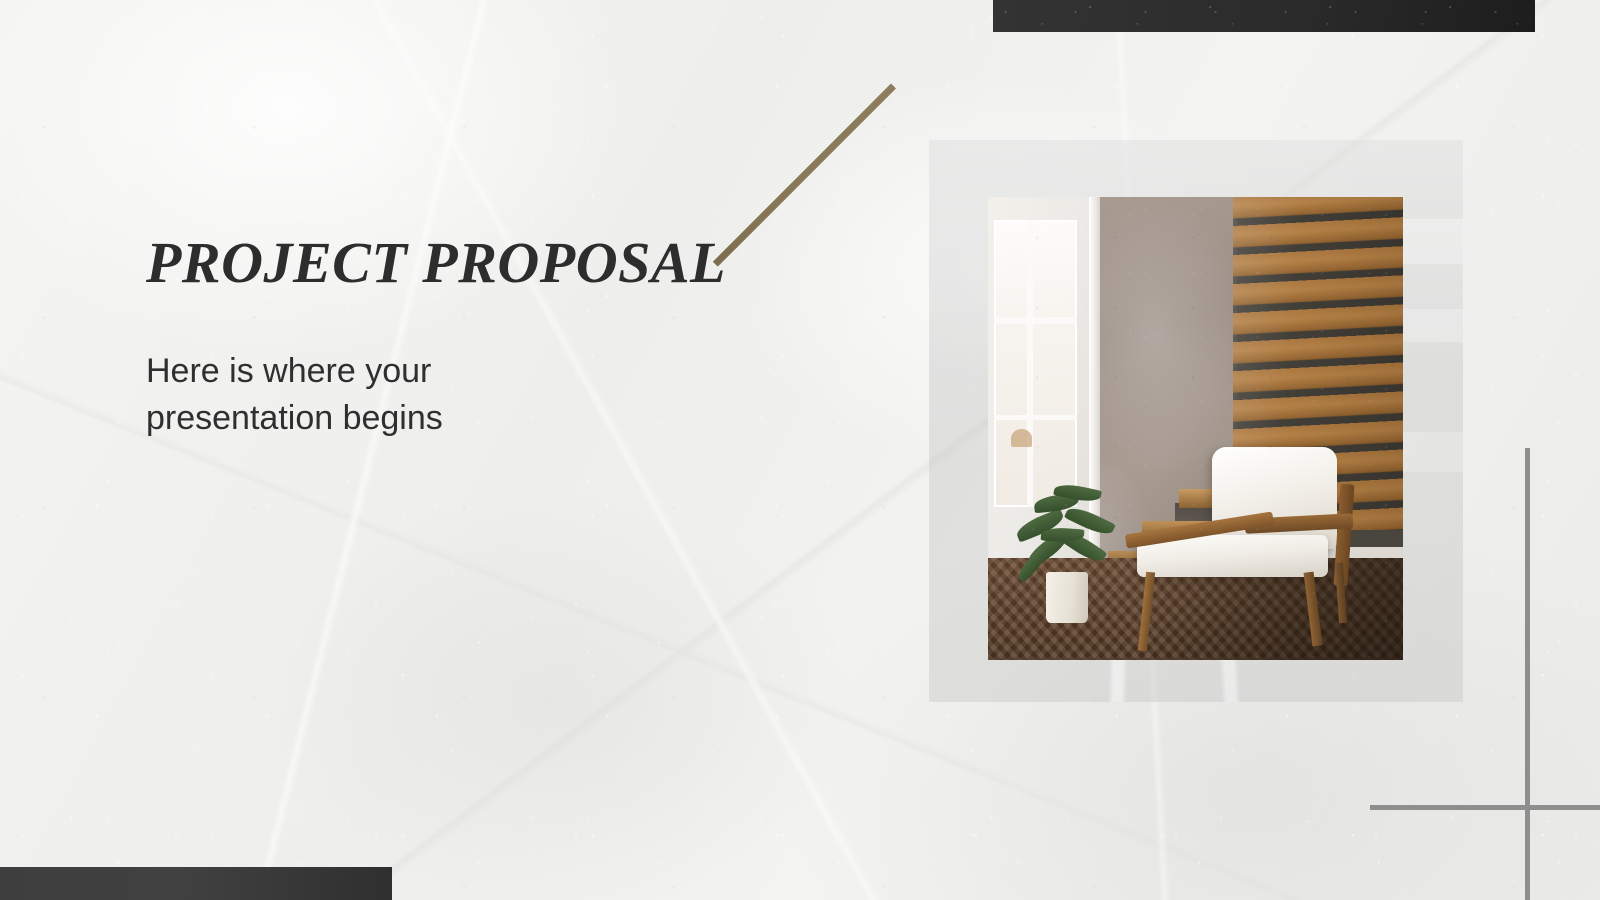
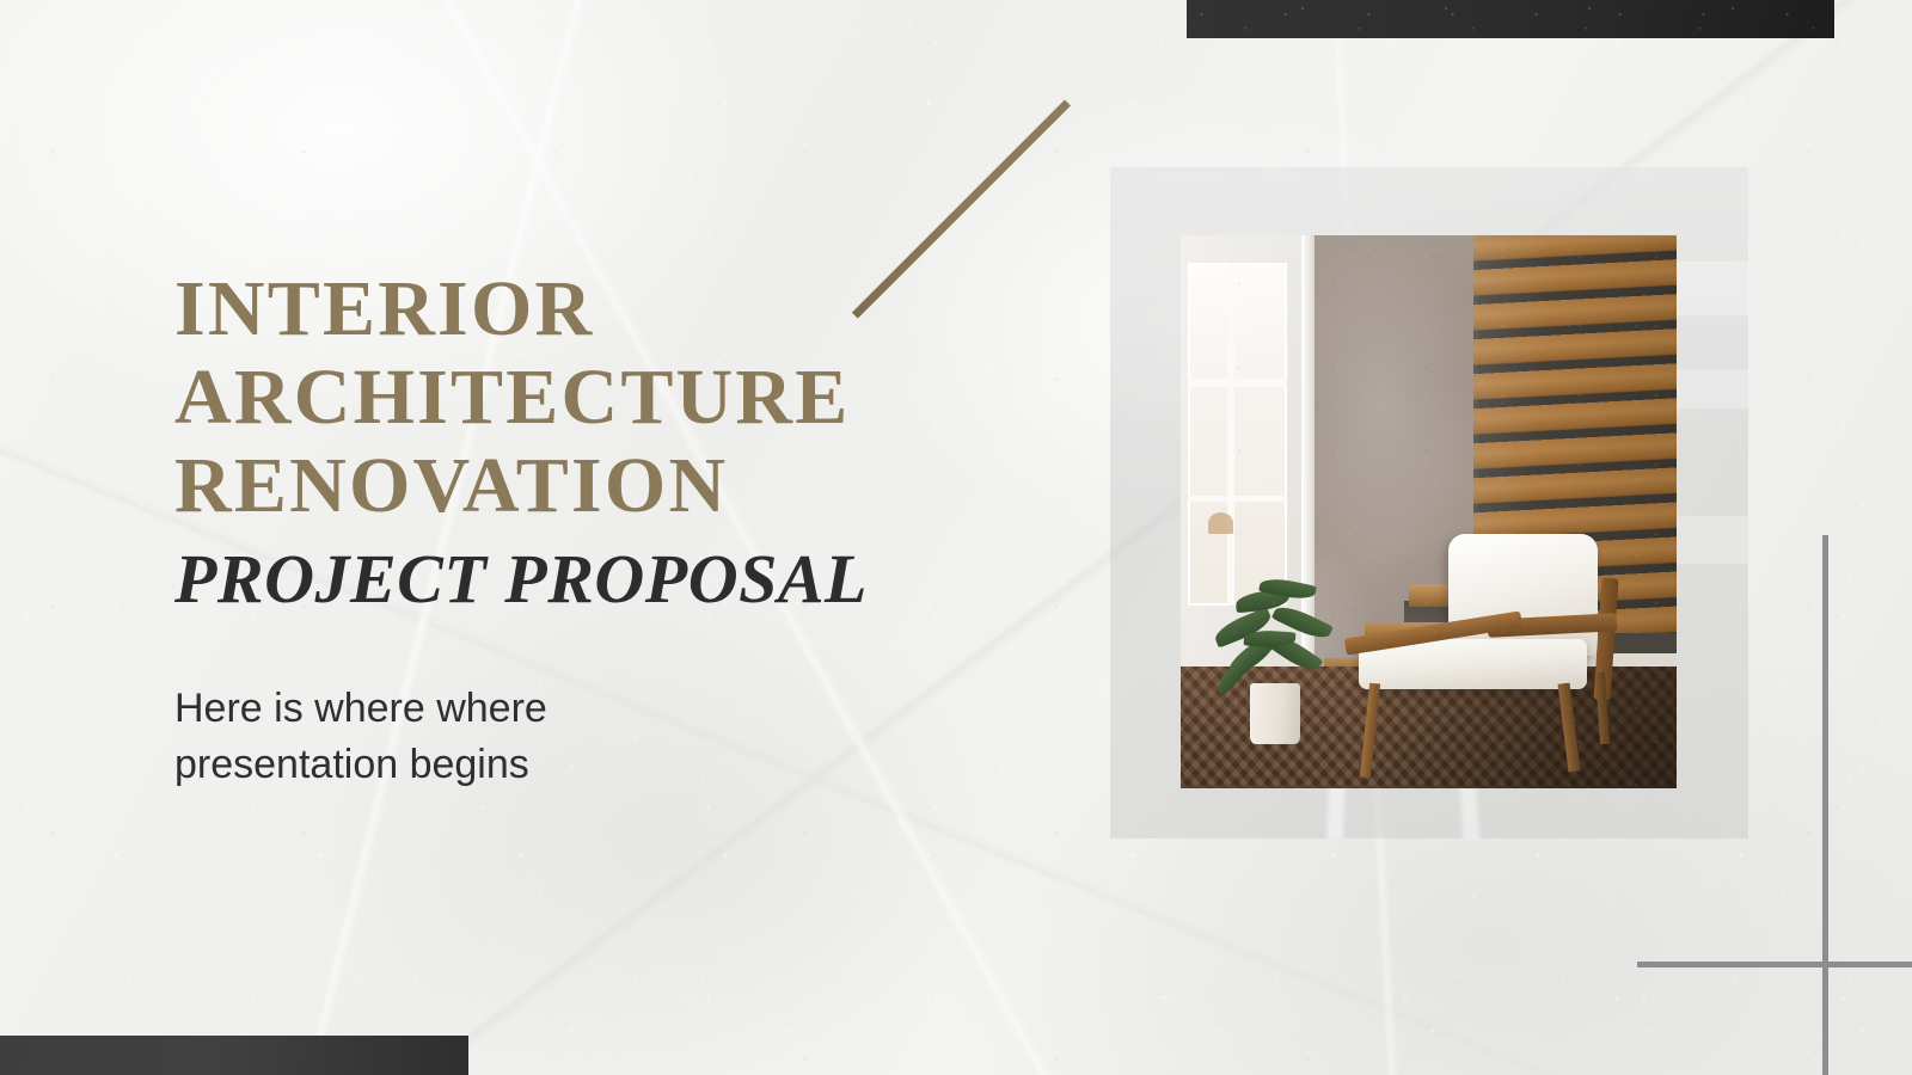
+ INTERIOR ARCHITECTURE RENOVATION
  PROJECT PROPOSAL
- Here is where your presentation begins
+ Here is where where presentation begins
